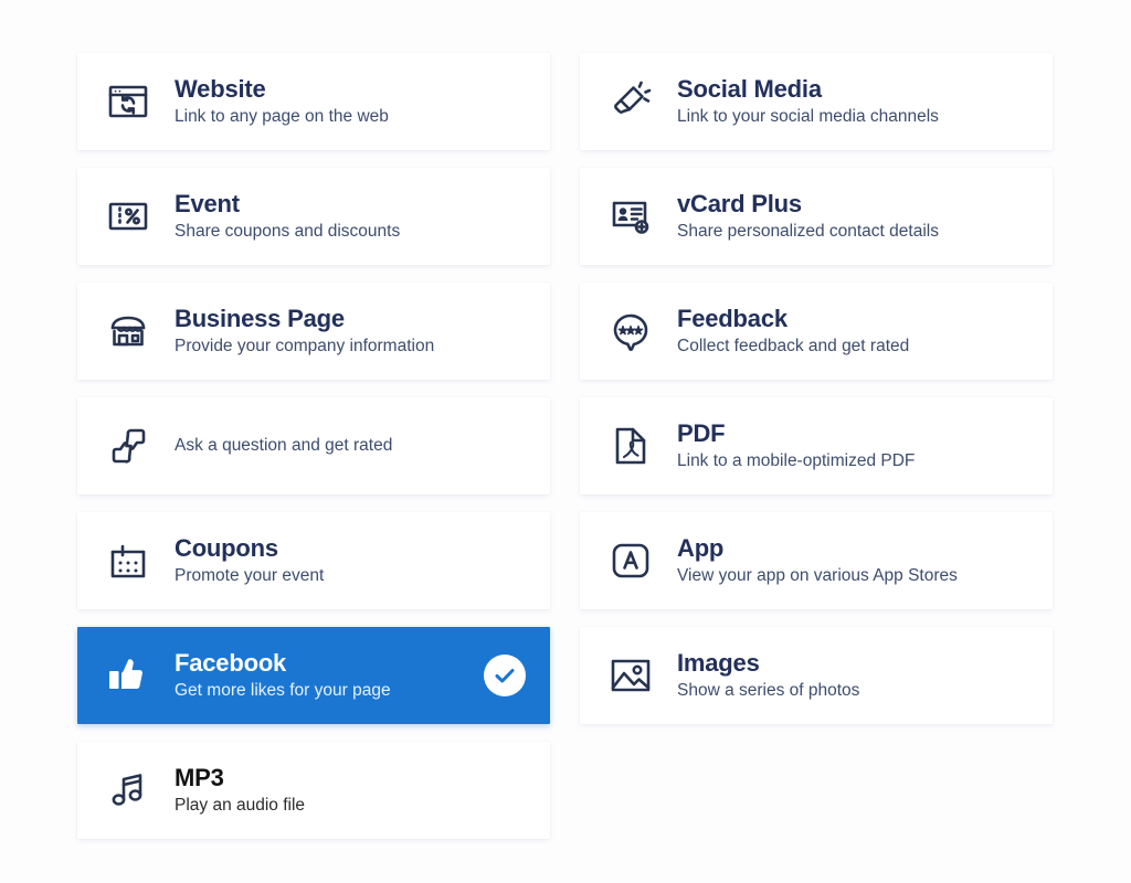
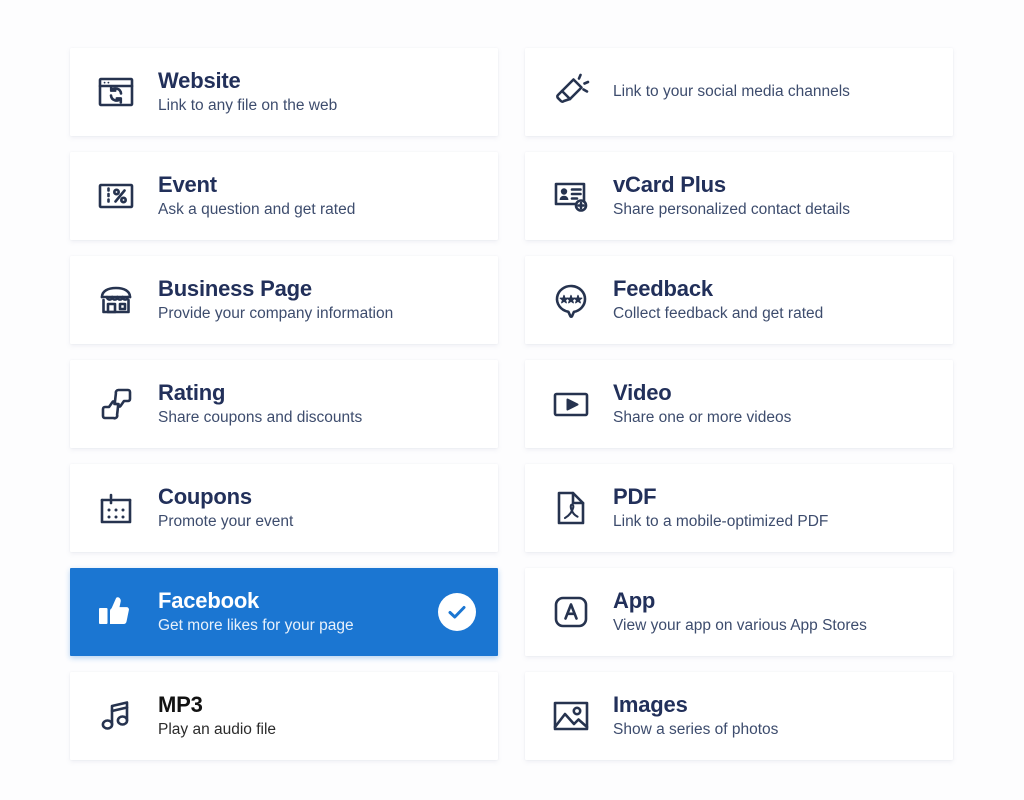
  Website
- Link to any page on the web
+ Link to any file on the web
  Event
- Share coupons and discounts
+ Ask a question and get rated
  Business Page
  Provide your company information
+ Rating
- Ask a question and get rated
+ Share coupons and discounts
  Coupons
  Promote your event
  Facebook
  Get more likes for your page
  MP3
  Play an audio file
- Social Media
  Link to your social media channels
  vCard Plus
  Share personalized contact details
  Feedback
  Collect feedback and get rated
+ Video
+ Share one or more videos
  PDF
  Link to a mobile-optimized PDF
  App
  View your app on various App Stores
  Images
  Show a series of photos
